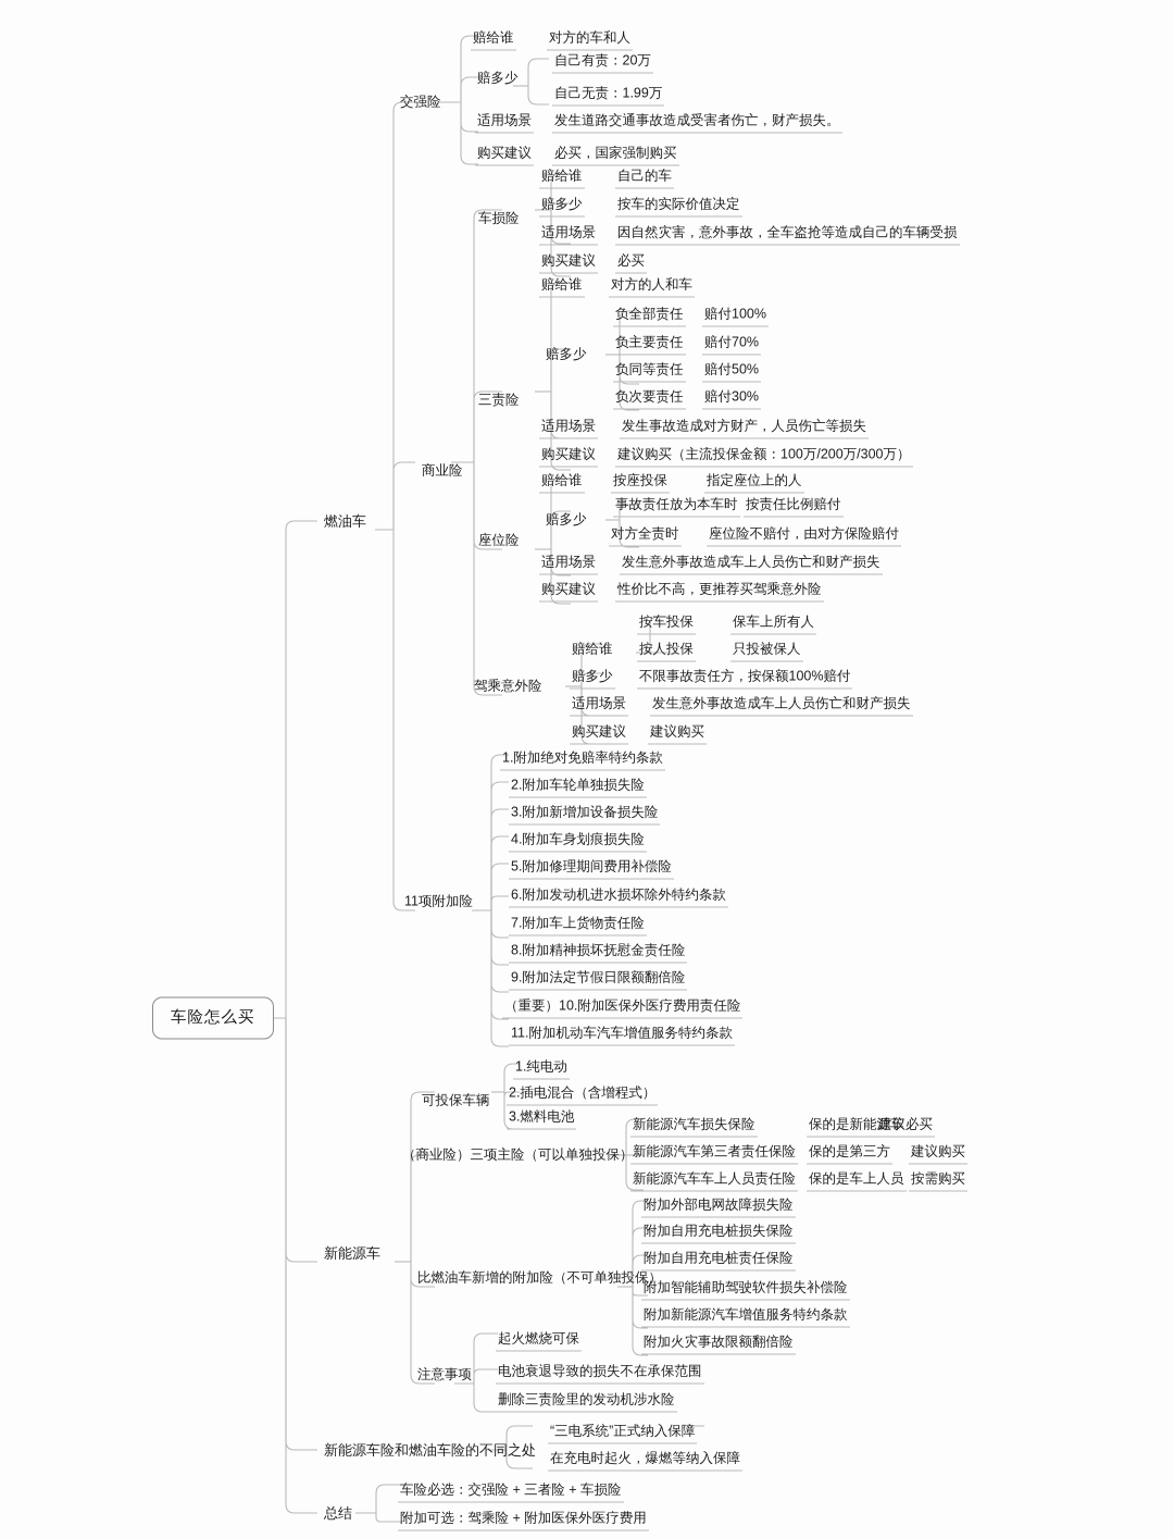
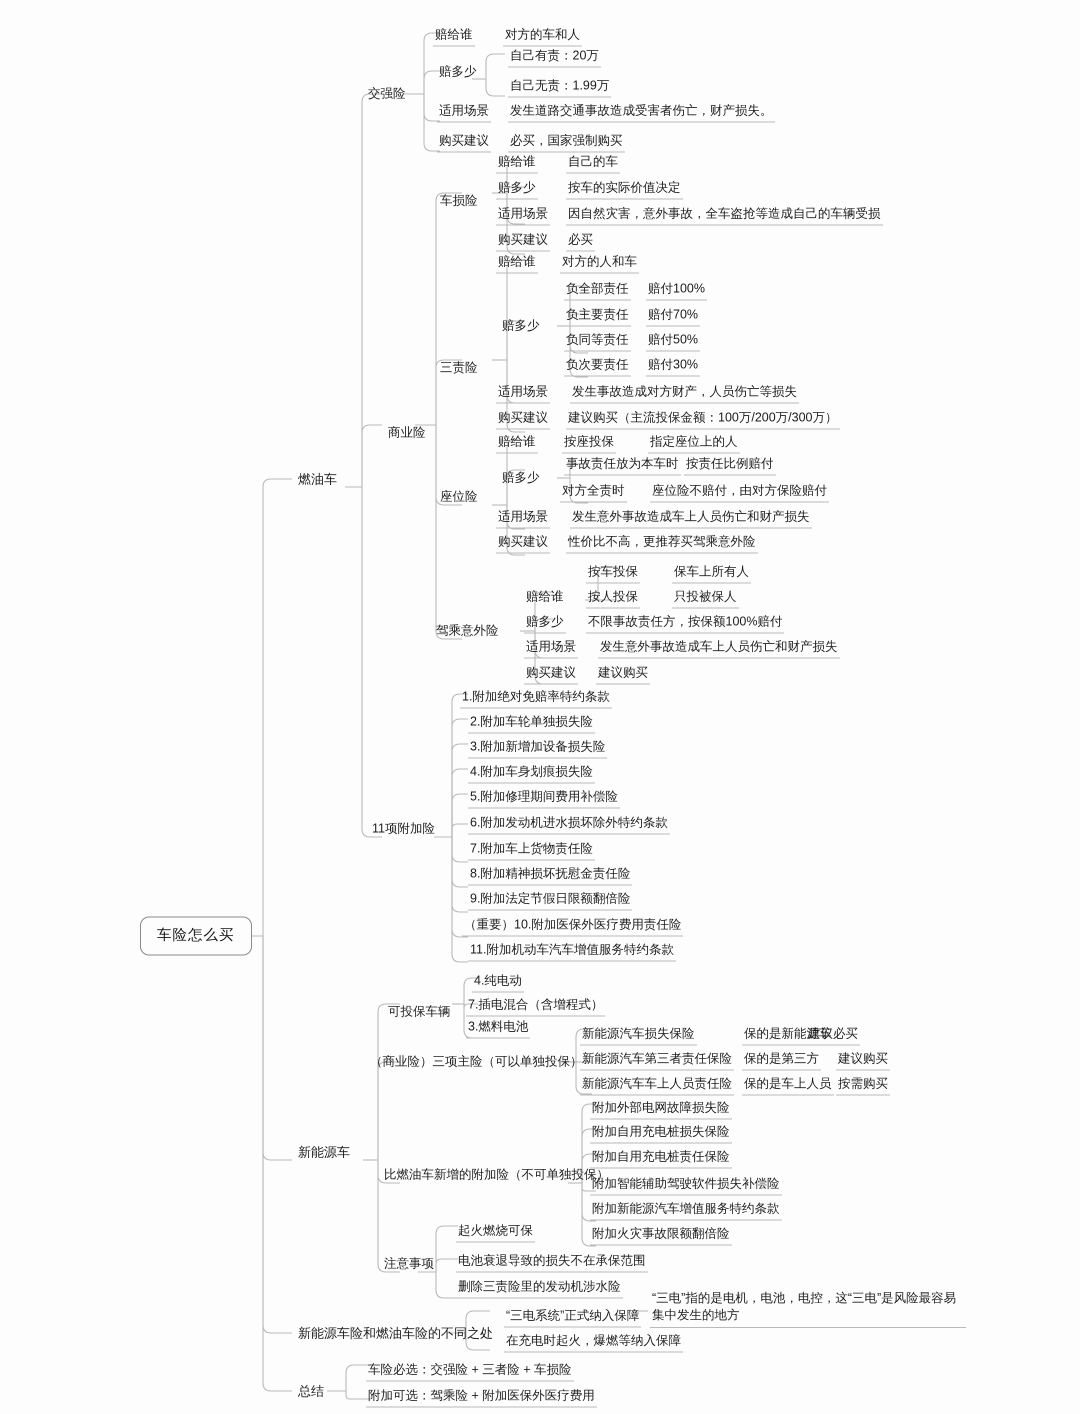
  车险怎么买
  燃油车
  新能源车
  新能源车险和燃油车险的不同之处
  总结
  交强险
  商业险
  11项附加险
  赔给谁
  对方的车和人
  赔多少
  自己有责：20万
  自己无责：1.99万
  适用场景
  发生道路交通事故造成受害者伤亡，财产损失。
  购买建议
  必买，国家强制购买
  车损险
  赔给谁
  自己的车
  赔多少
  按车的实际价值决定
  适用场景
  因自然灾害，意外事故，全车盗抢等造成自己的车辆受损
  购买建议
  必买
  三责险
  赔给谁
  对方的人和车
  赔多少
  负全部责任
  赔付100%
  负主要责任
  赔付70%
  负同等责任
  赔付50%
  负次要责任
  赔付30%
  适用场景
  发生事故造成对方财产，人员伤亡等损失
  购买建议
  建议购买（主流投保金额：100万/200万/300万）
  座位险
  赔给谁
  按座投保
  指定座位上的人
  赔多少
  事故责任放为本车时
  按责任比例赔付
  对方全责时
  座位险不赔付，由对方保险赔付
  适用场景
  发生意外事故造成车上人员伤亡和财产损失
  购买建议
  性价比不高，更推荐买驾乘意外险
  驾乘意外险
  赔给谁
  按车投保
  保车上所有人
  按人投保
  只投被保人
  赔多少
  不限事故责任方，按保额100%赔付
  适用场景
  发生意外事故造成车上人员伤亡和财产损失
  购买建议
  建议购买
  1.附加绝对免赔率特约条款
  2.附加车轮单独损失险
  3.附加新增加设备损失险
  4.附加车身划痕损失险
  5.附加修理期间费用补偿险
  6.附加发动机进水损坏除外特约条款
  7.附加车上货物责任险
  8.附加精神损坏抚慰金责任险
  9.附加法定节假日限额翻倍险
  （重要）10.附加医保外医疗费用责任险
  11.附加机动车汽车增值服务特约条款
  可投保车辆
- 1.纯电动
+ 4.纯电动
- 2.插电混合（含增程式）
+ 7.插电混合（含增程式）
  3.燃料电池
  （商业险）三项主险（可以单独投保）
  新能源汽车损失保险
  保的是新能源车
  建议必买
  新能源汽车第三者责任保险
  保的是第三方
  建议购买
  新能源汽车车上人员责任险
  保的是车上人员
  按需购买
  比燃油车新增的附加险（不可单独投保）
  附加外部电网故障损失险
  附加自用充电桩损失保险
  附加自用充电桩责任保险
  附加智能辅助驾驶软件损失补偿险
  附加新能源汽车增值服务特约条款
  附加火灾事故限额翻倍险
  注意事项
  起火燃烧可保
  电池衰退导致的损失不在承保范围
  删除三责险里的发动机涉水险
  “三电系统”正式纳入保障
+ “三电”指的是电机，电池，电控，这“三电”是风险最容易集中发生的地方
  在充电时起火，爆燃等纳入保障
  车险必选：交强险 + 三者险 + 车损险
  附加可选：驾乘险 + 附加医保外医疗费用
